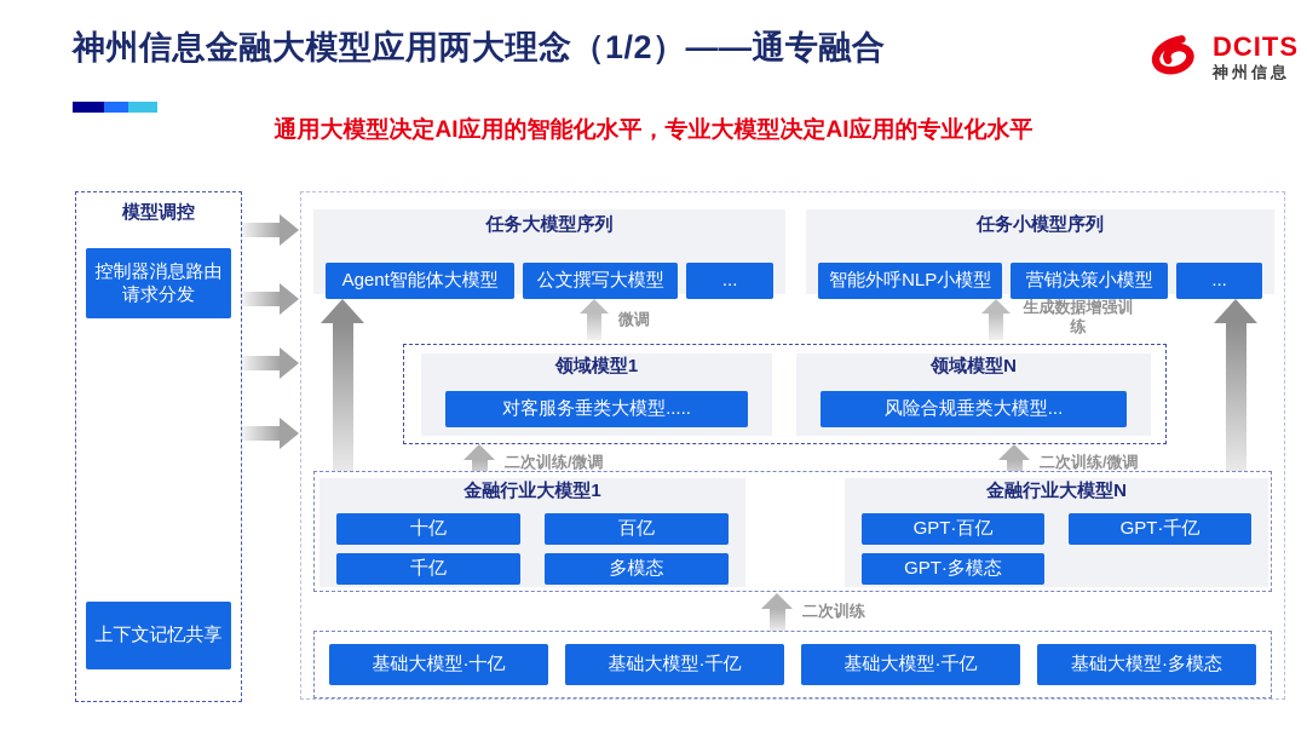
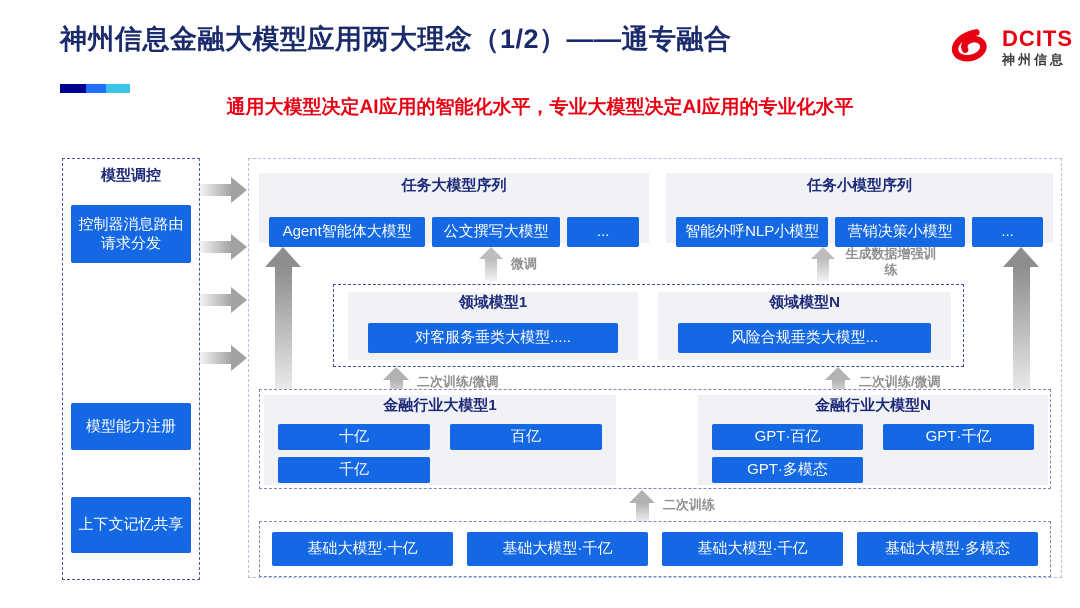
  神州信息金融大模型应用两大理念（1/2）——通专融合
  通用大模型决定AI应用的智能化水平，专业大模型决定AI应用的专业化水平
  DCITS
  神州信息
  模型调控
  控制器消息路由请求分发
+ 模型能力注册
  上下文记忆共享
  任务大模型序列
  Agent智能体大模型
  公文撰写大模型
  ...
  任务小模型序列
  智能外呼NLP小模型
  营销决策小模型
  ...
  微调
  生成数据增强训练
  领域模型1
  对客服务垂类大模型.....
  领域模型N
  风险合规垂类大模型...
  二次训练/微调
  二次训练/微调
  金融行业大模型1
  十亿
  百亿
  千亿
- 多模态
  金融行业大模型N
  GPT·百亿
  GPT·千亿
  GPT·多模态
  二次训练
  基础大模型·十亿
  基础大模型·千亿
  基础大模型·千亿
  基础大模型·多模态
